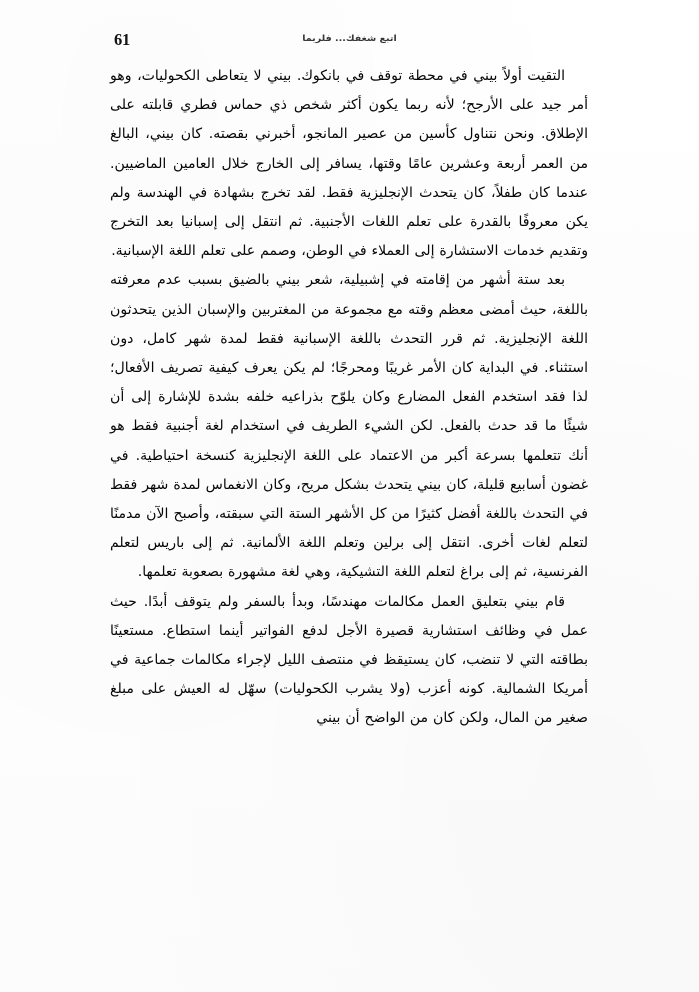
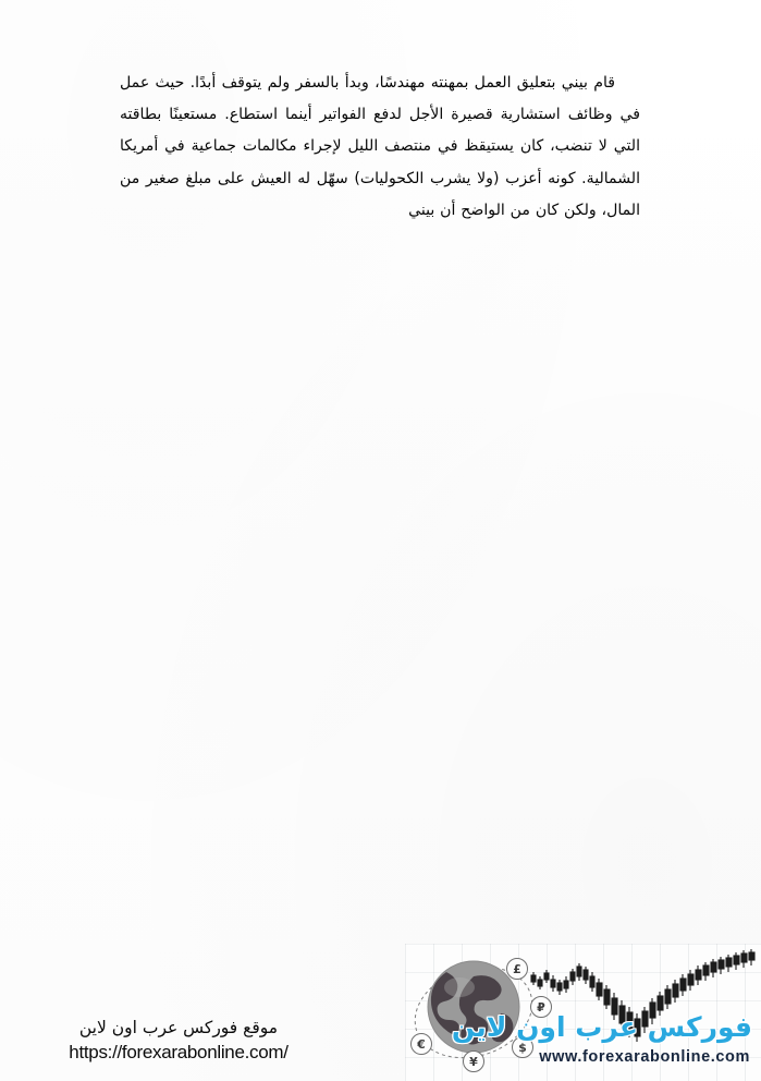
- 61
- اتبع شغفك... فلربما
- التقيت أولاً بيني في محطة توقف في بانكوك. بيني لا يتعاطى الكحوليات، وهو أمر جيد على الأرجح؛ لأنه ربما يكون أكثر شخص ذي حماس فطري قابلته على الإطلاق. ونحن نتناول كأسين من عصير المانجو، أخبرني بقصته. كان بيني، البالغ من العمر أربعة وعشرين عامًا وقتها، يسافر إلى الخارج خلال العامين الماضيين. عندما كان طفلاً، كان يتحدث الإنجليزية فقط. لقد تخرج بشهادة في الهندسة ولم يكن معروفًا بالقدرة على تعلم اللغات الأجنبية. ثم انتقل إلى إسبانيا بعد التخرج وتقديم خدمات الاستشارة إلى العملاء في الوطن، وصمم على تعلم اللغة الإسبانية.
- بعد ستة أشهر من إقامته في إشبيلية، شعر بيني بالضيق بسبب عدم معرفته باللغة، حيث أمضى معظم وقته مع مجموعة من المغتربين والإسبان الذين يتحدثون اللغة الإنجليزية. ثم قرر التحدث باللغة الإسبانية فقط لمدة شهر كامل، دون استثناء. في البداية كان الأمر غريبًا ومحرجًا؛ لم يكن يعرف كيفية تصريف الأفعال؛ لذا فقد استخدم الفعل المضارع وكان يلوّح بذراعيه خلفه بشدة للإشارة إلى أن شيئًا ما قد حدث بالفعل. لكن الشيء الطريف في استخدام لغة أجنبية فقط هو أنك تتعلمها بسرعة أكبر من الاعتماد على اللغة الإنجليزية كنسخة احتياطية. في غضون أسابيع قليلة، كان بيني يتحدث بشكل مريح، وكان الانغماس لمدة شهر فقط في التحدث باللغة أفضل كثيرًا من كل الأشهر الستة التي سبقته، وأصبح الآن مدمنًا لتعلم لغات أخرى. انتقل إلى برلين وتعلم اللغة الألمانية. ثم إلى باريس لتعلم الفرنسية، ثم إلى براغ لتعلم اللغة التشيكية، وهي لغة مشهورة بصعوبة تعلمها.
- قام بيني بتعليق العمل مكالمات مهندسًا، وبدأ بالسفر ولم يتوقف أبدًا. حيث عمل في وظائف استشارية قصيرة الأجل لدفع الفواتير أينما استطاع. مستعينًا بطاقته التي لا تنضب، كان يستيقظ في منتصف الليل لإجراء مكالمات جماعية في أمريكا الشمالية. كونه أعزب (ولا يشرب الكحوليات) سهّل له العيش على مبلغ صغير من المال، ولكن كان من الواضح أن بيني
+ قام بيني بتعليق العمل بمهنته مهندسًا، وبدأ بالسفر ولم يتوقف أبدًا. حيث عمل في وظائف استشارية قصيرة الأجل لدفع الفواتير أينما استطاع. مستعينًا بطاقته التي لا تنضب، كان يستيقظ في منتصف الليل لإجراء مكالمات جماعية في أمريكا الشمالية. كونه أعزب (ولا يشرب الكحوليات) سهّل له العيش على مبلغ صغير من المال، ولكن كان من الواضح أن بيني
+ موقع فوركس عرب اون لاين
+ https://forexarabonline.com/
+ £
+ ₽
+ $
+ ¥
+ €
+ فوركس عرب اون لاين
+ www.forexarabonline.com
